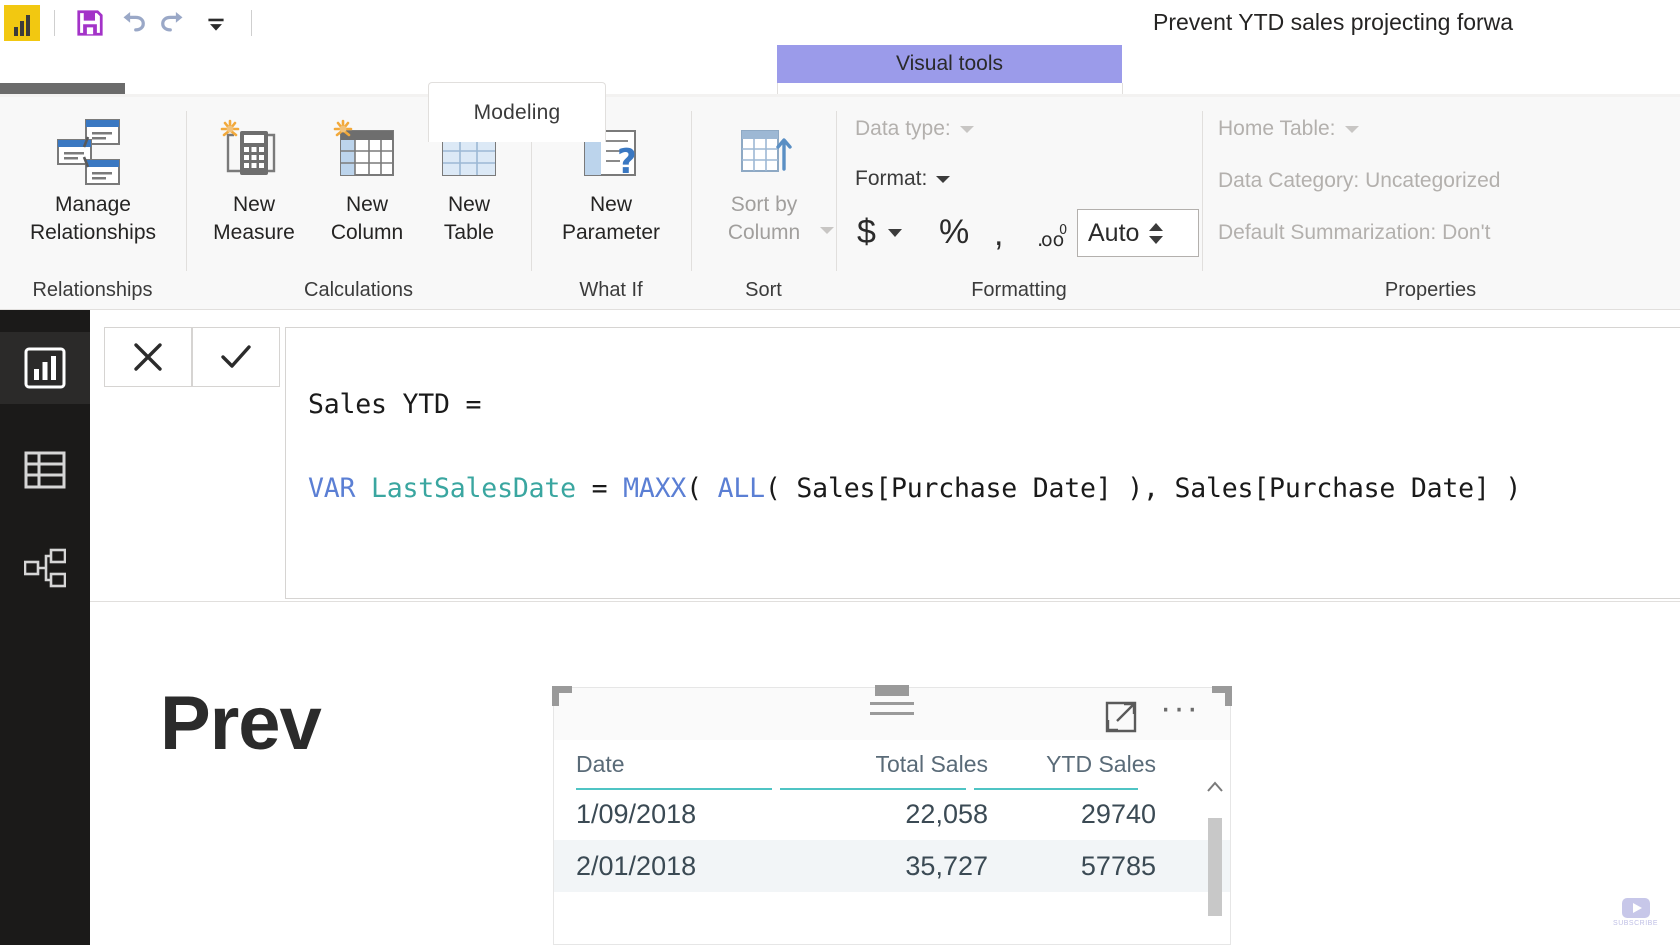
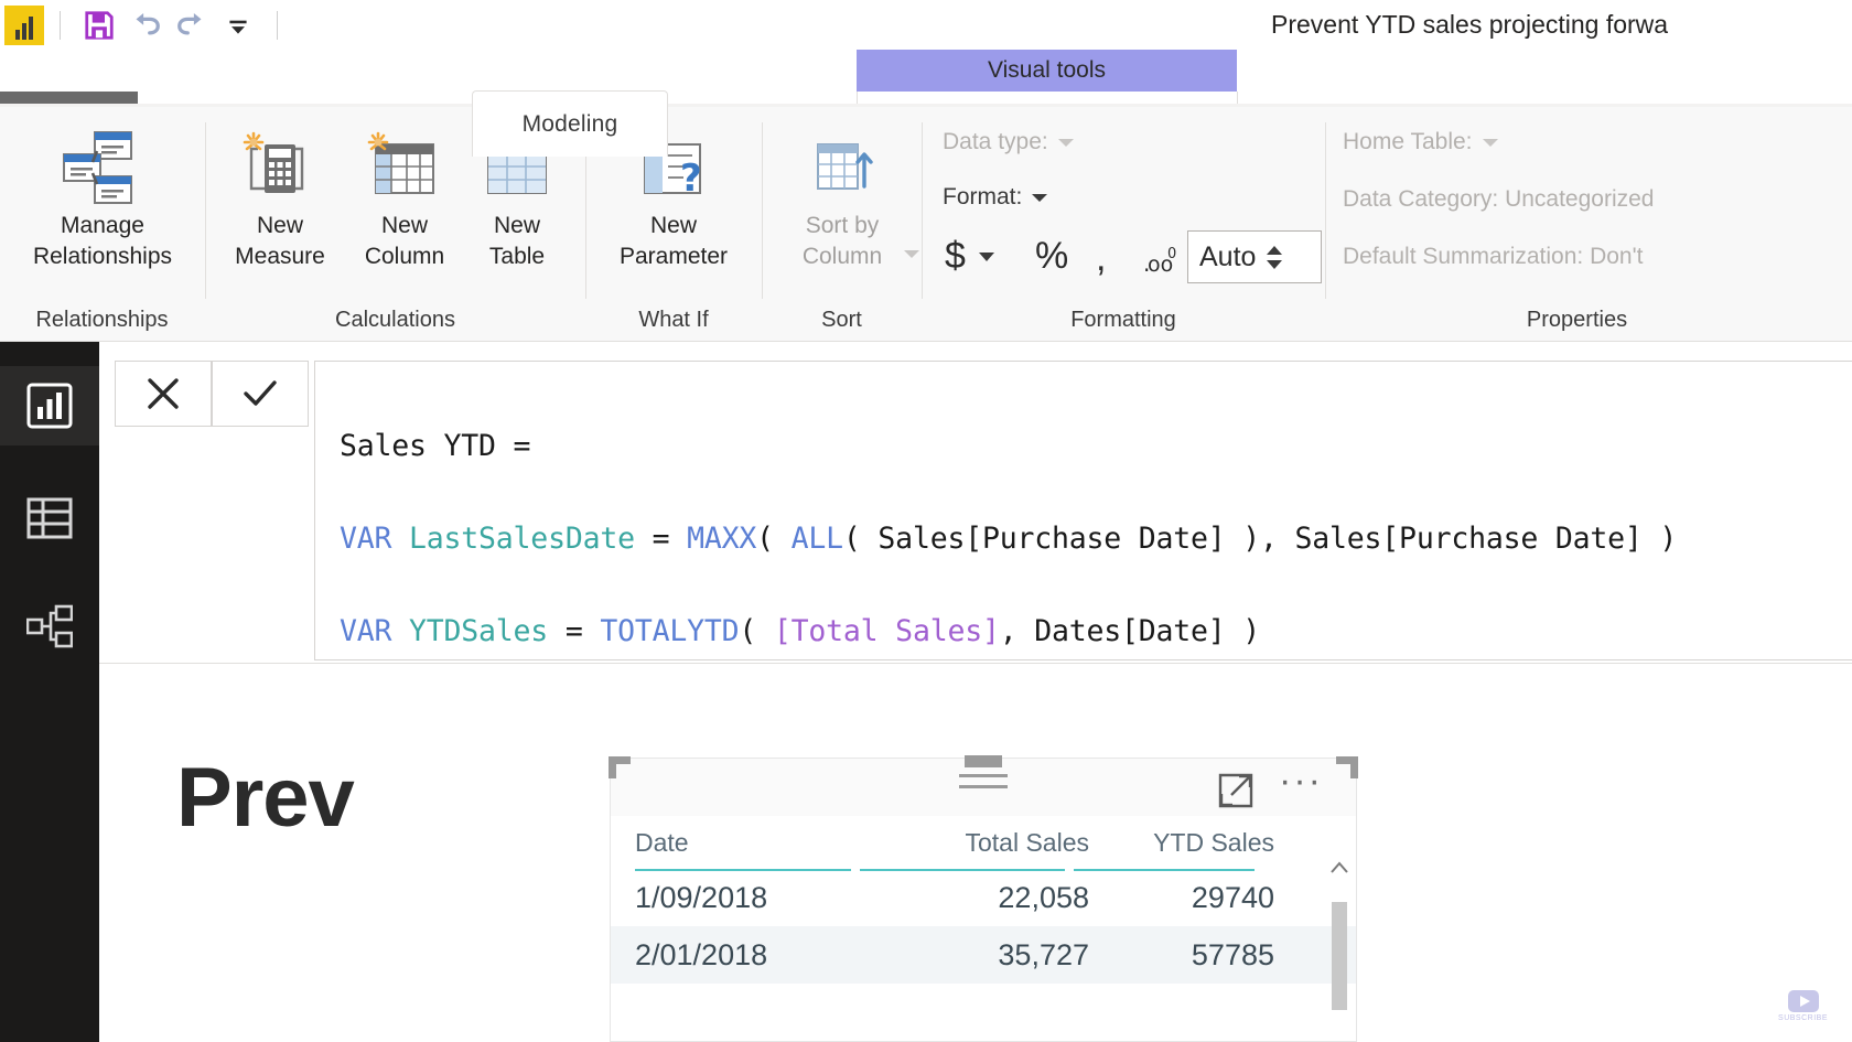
  Prevent YTD sales projecting forwa
  Visual tools
  Modeling
  Manage
  Relationships
  Relationships
  New
  Measure
  New
  Column
  New
  Table
  Calculations
  ?
  New
  Parameter
  What If
  Sort by
  Column
  Sort
  Data type:
  Format:
  $
  %
  ,
  .
  oo
  0
  Auto
  Formatting
  Home Table:
  Data Category: Uncategorized
  Default Summarization: Don't
  Properties
  Sales YTD =
  VAR LastSalesDate = MAXX( ALL( Sales[Purchase Date] ), Sales[Purchase Date] )
+ VAR YTDSales = TOTALYTD( [Total Sales], Dates[Date] )
  Prev
  ···
  Date
  Total Sales
  YTD Sales
  1/09/2018
  22,058
  29740
  2/01/2018
  35,727
  57785
